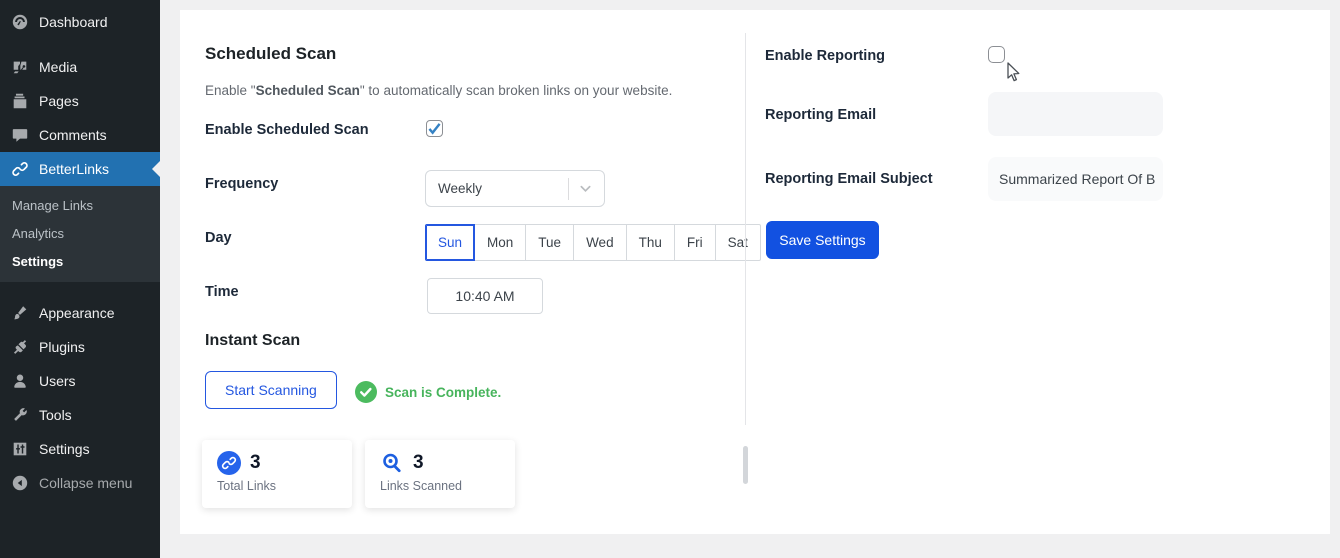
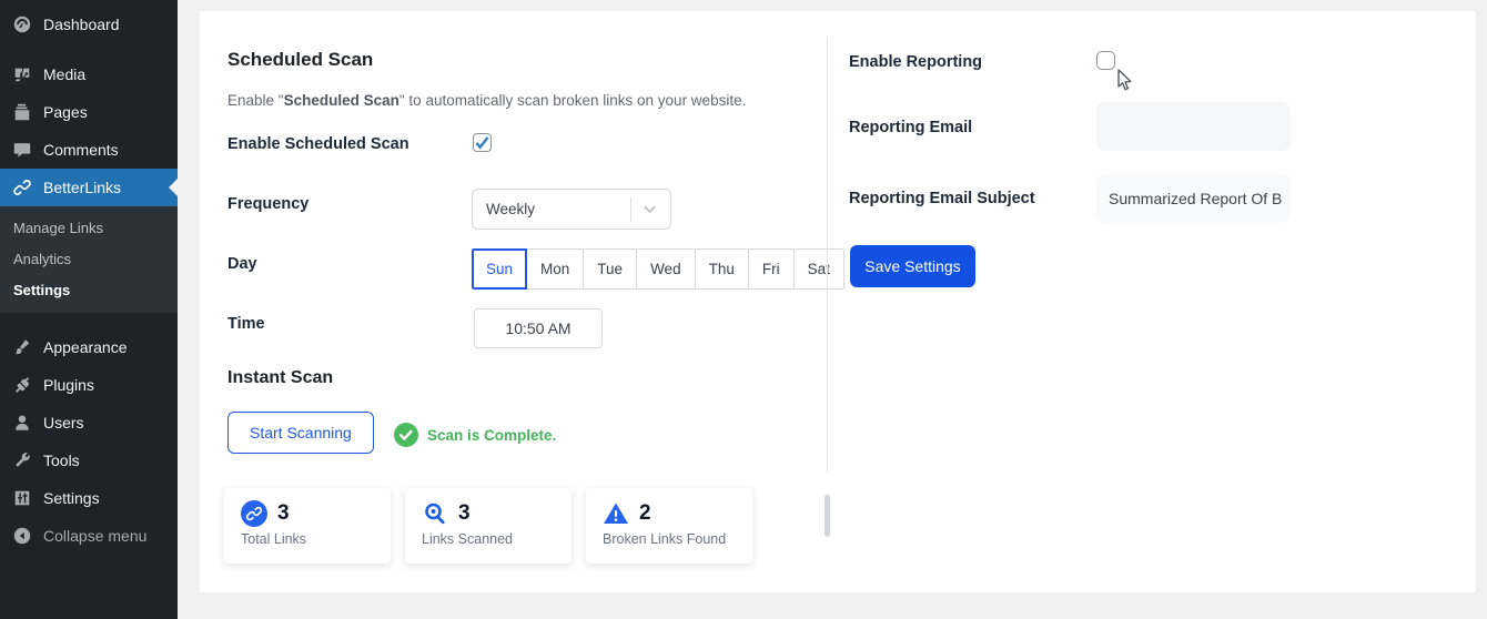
  Dashboard
  Media
  Pages
  Comments
  BetterLinks
  Manage Links
  Analytics
  Settings
  Appearance
  Plugins
  Users
  Tools
  Settings
  Collapse menu
  Scheduled Scan
  Enable "Scheduled Scan" to automatically scan broken links on your website.
  Enable Scheduled Scan
  Frequency
  Weekly
  Day
  Sun
  Mon
  Tue
  Wed
  Thu
  Fri
  Time
- 10:40 AM
+ 10:50 AM
  Instant Scan
  Start Scanning
  Scan is Complete.
  3
  Total Links
  3
  Links Scanned
+ 2
+ Broken Links Found
  Enable Reporting
  Reporting Email
  Reporting Email Subject
  Summarized Report Of B
  Save Settings
